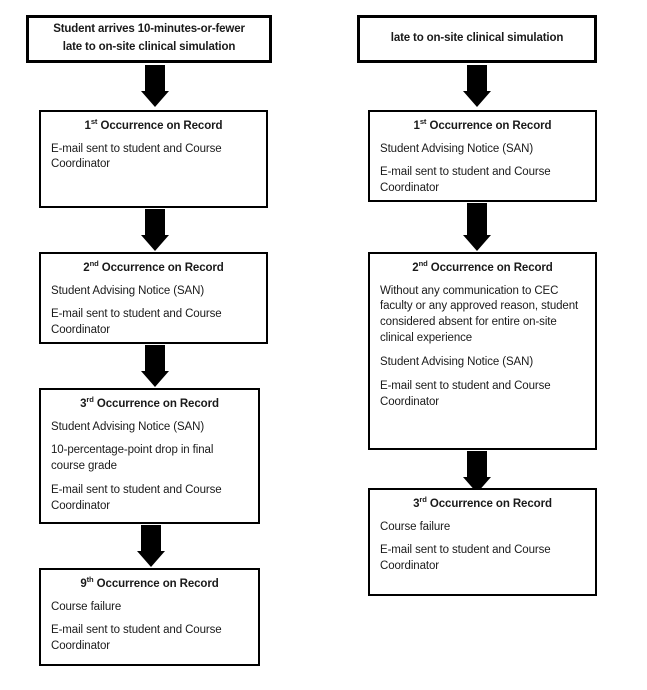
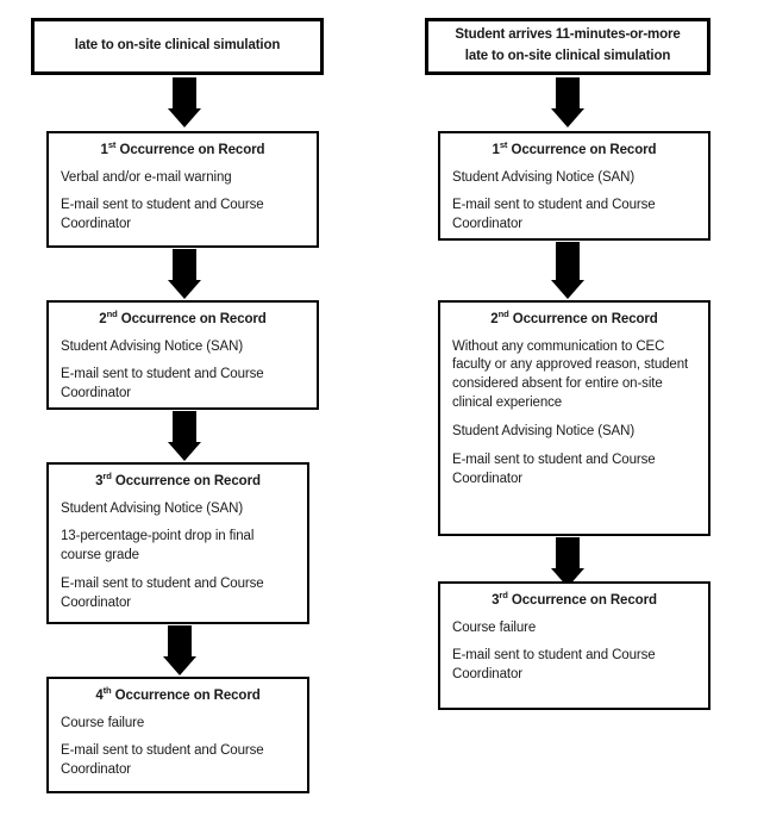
- Student arrives 10-minutes-or-fewer
  late to on-site clinical simulation
  1st Occurrence on Record
+ Verbal and/or e-mail warning
  E-mail sent to student and Course Coordinator
  2nd Occurrence on Record
  Student Advising Notice (SAN)
  E-mail sent to student and Course Coordinator
  3rd Occurrence on Record
  Student Advising Notice (SAN)
- 10-percentage-point drop in final course grade
+ 13-percentage-point drop in final course grade
  E-mail sent to student and Course Coordinator
- 9th Occurrence on Record
+ 4th Occurrence on Record
  Course failure
  E-mail sent to student and Course Coordinator
+ Student arrives 11-minutes-or-more
  late to on-site clinical simulation
  1st Occurrence on Record
  Student Advising Notice (SAN)
  E-mail sent to student and Course Coordinator
  2nd Occurrence on Record
  Without any communication to CEC faculty or any approved reason, student considered absent for entire on-site clinical experience
  Student Advising Notice (SAN)
  E-mail sent to student and Course Coordinator
  3rd Occurrence on Record
  Course failure
  E-mail sent to student and Course Coordinator
